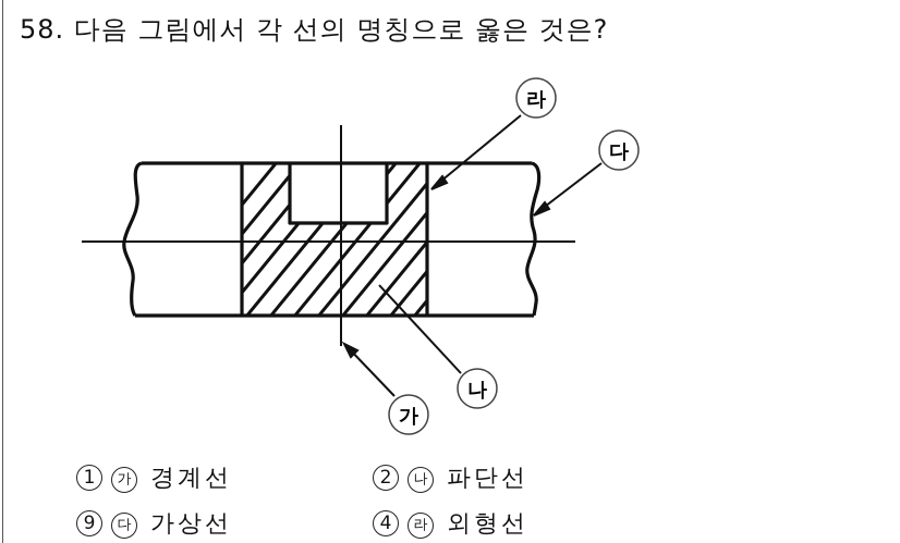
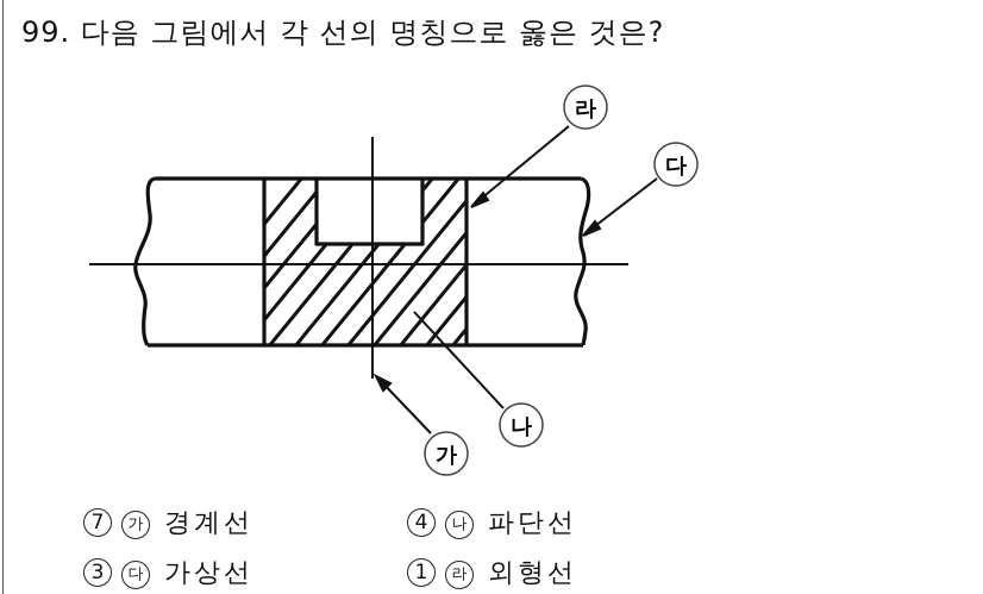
- 58. 다음 그림에서 각 선의 명칭으로 옳은 것은?
+ 99. 다음 그림에서 각 선의 명칭으로 옳은 것은?
  라
  다
  가
  나
- 1 가 경계선
+ 7 가 경계선
- 2 나 파단선
+ 4 나 파단선
- 9 다 가상선
+ 3 다 가상선
- 4 라 외형선
+ 1 라 외형선
